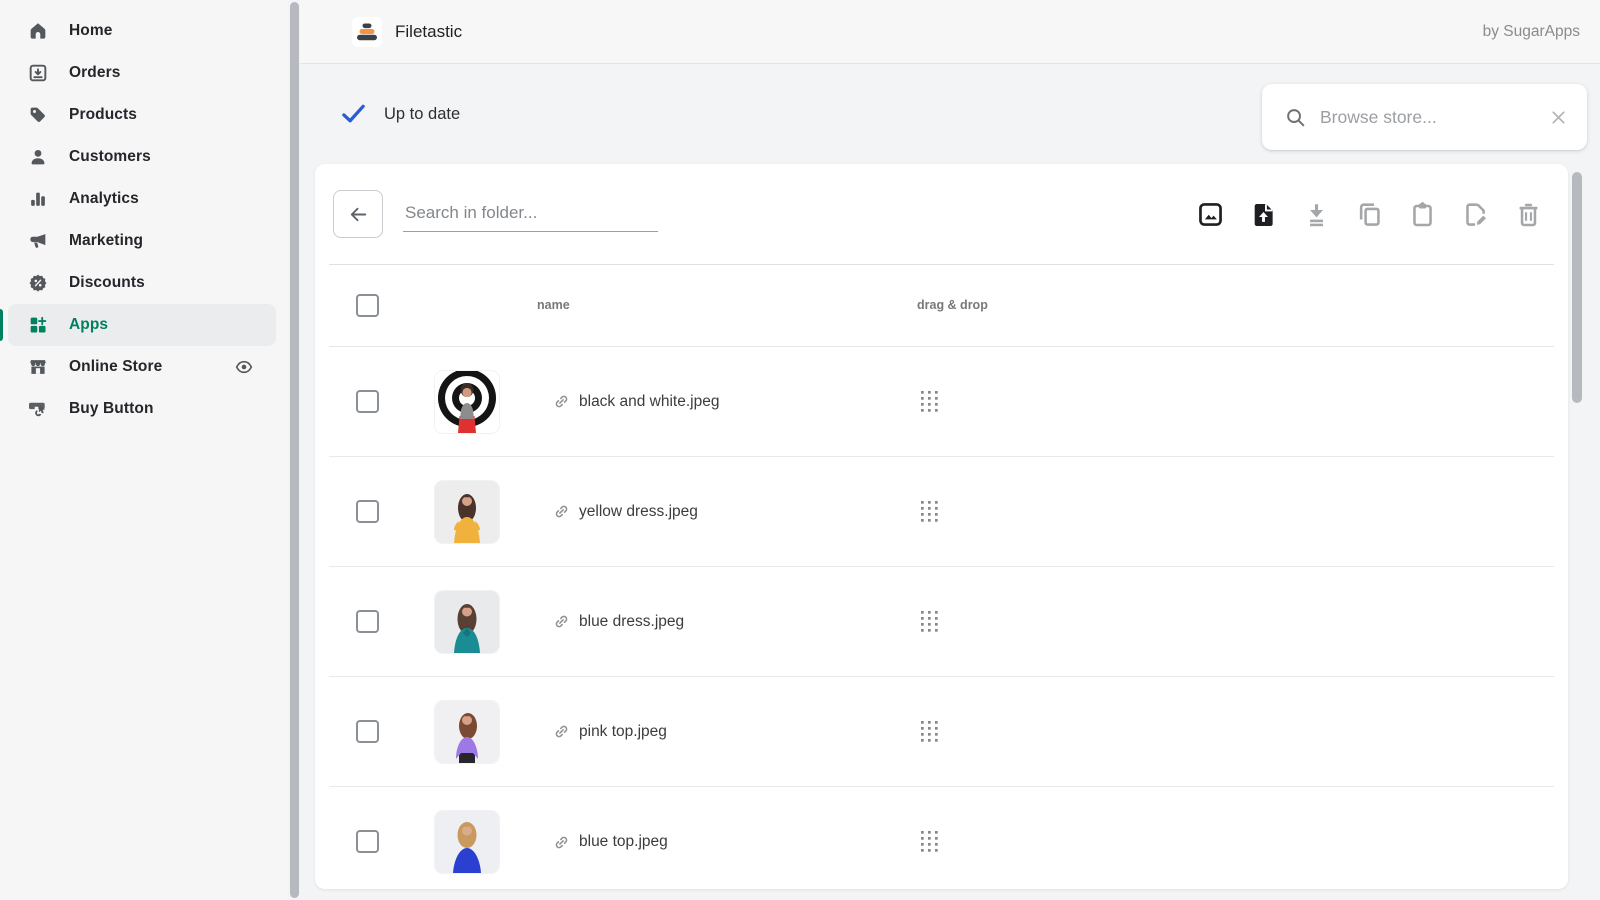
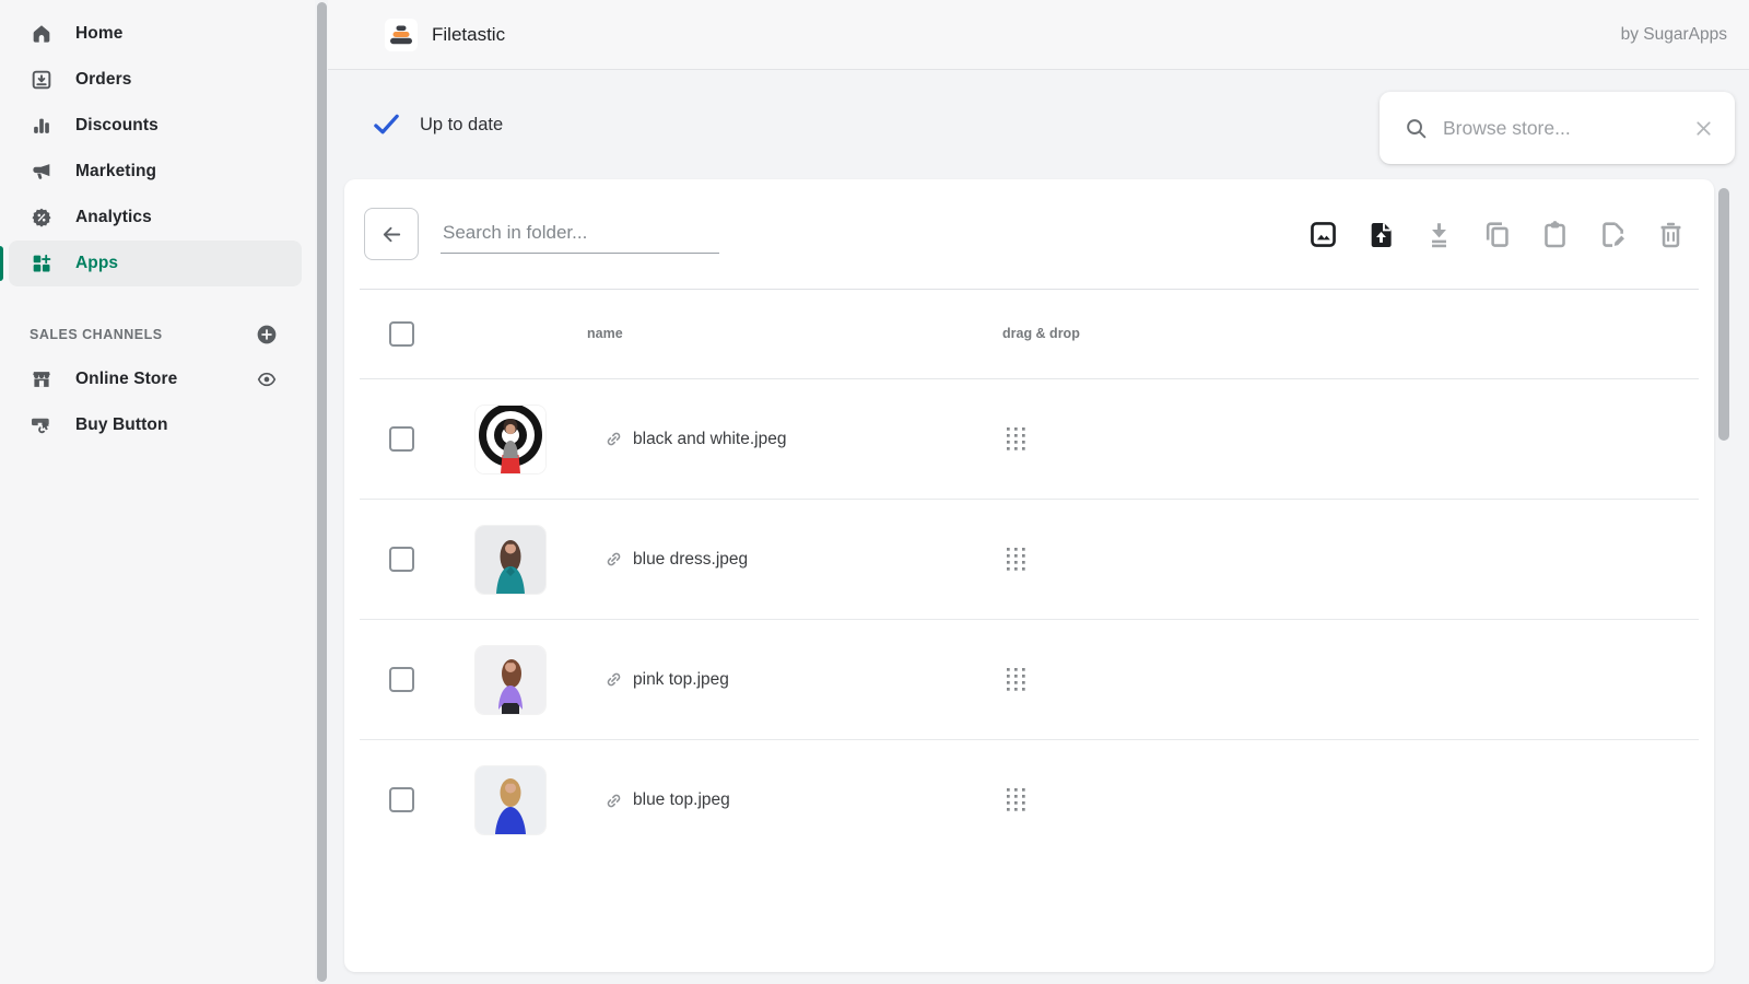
  Home
  Orders
- Products
- Customers
- Analytics
+ Discounts
  Marketing
- Discounts
+ Analytics
  Apps
+ SALES CHANNELS
  Online Store
  Buy Button
  Filetastic
  by SugarApps
  Up to date
  Browse store...
  Search in folder...
  name
  drag & drop
  black and white.jpeg
- yellow dress.jpeg
  blue dress.jpeg
  pink top.jpeg
  blue top.jpeg
